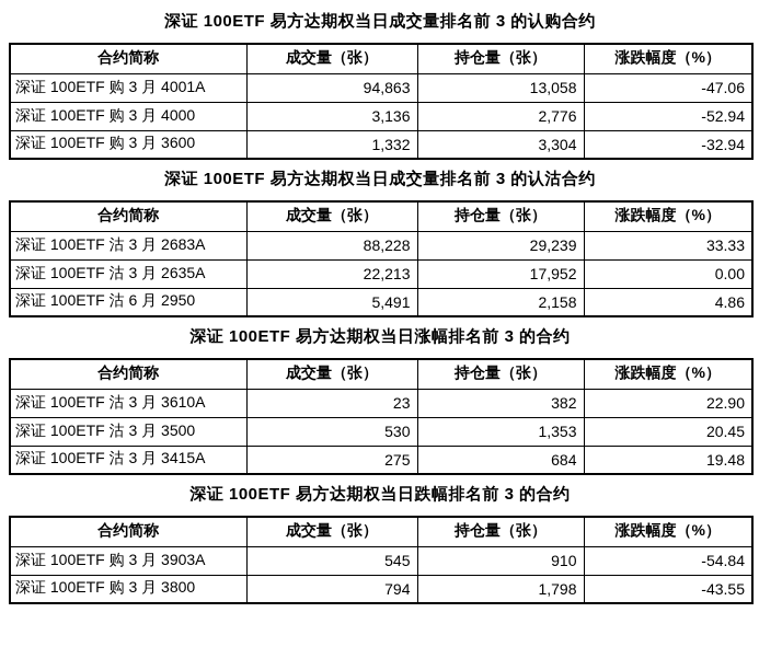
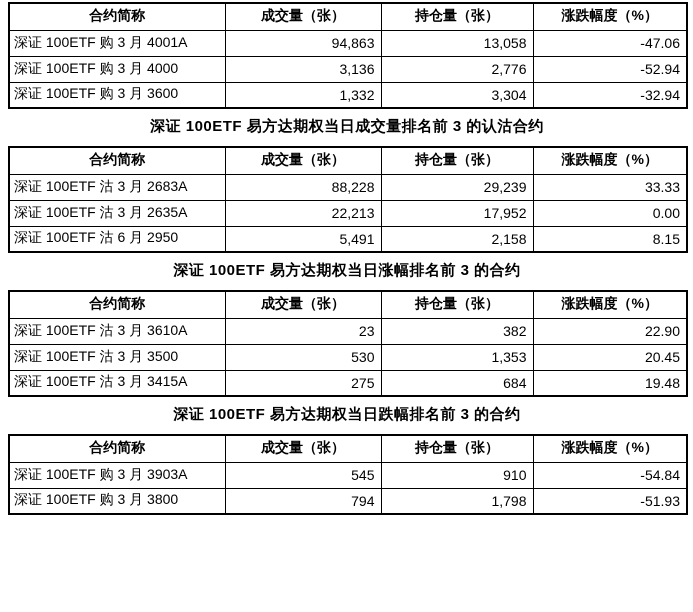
- 深证 100ETF 易方达期权当日成交量排名前 3 的认购合约
  合约简称	成交量（张）	持仓量（张）	涨跌幅度（%）
  深证 100ETF 购 3 月 4001A	94,863	13,058	-47.06
  深证 100ETF 购 3 月 4000	3,136	2,776	-52.94
  深证 100ETF 购 3 月 3600	1,332	3,304	-32.94
  深证 100ETF 易方达期权当日成交量排名前 3 的认沽合约
  合约简称	成交量（张）	持仓量（张）	涨跌幅度（%）
  深证 100ETF 沽 3 月 2683A	88,228	29,239	33.33
  深证 100ETF 沽 3 月 2635A	22,213	17,952	0.00
- 深证 100ETF 沽 6 月 2950	5,491	2,158	4.86
+ 深证 100ETF 沽 6 月 2950	5,491	2,158	8.15
  深证 100ETF 易方达期权当日涨幅排名前 3 的合约
  合约简称	成交量（张）	持仓量（张）	涨跌幅度（%）
  深证 100ETF 沽 3 月 3610A	23	382	22.90
  深证 100ETF 沽 3 月 3500	530	1,353	20.45
  深证 100ETF 沽 3 月 3415A	275	684	19.48
  深证 100ETF 易方达期权当日跌幅排名前 3 的合约
  合约简称	成交量（张）	持仓量（张）	涨跌幅度（%）
  深证 100ETF 购 3 月 3903A	545	910	-54.84
- 深证 100ETF 购 3 月 3800	794	1,798	-43.55
+ 深证 100ETF 购 3 月 3800	794	1,798	-51.93
